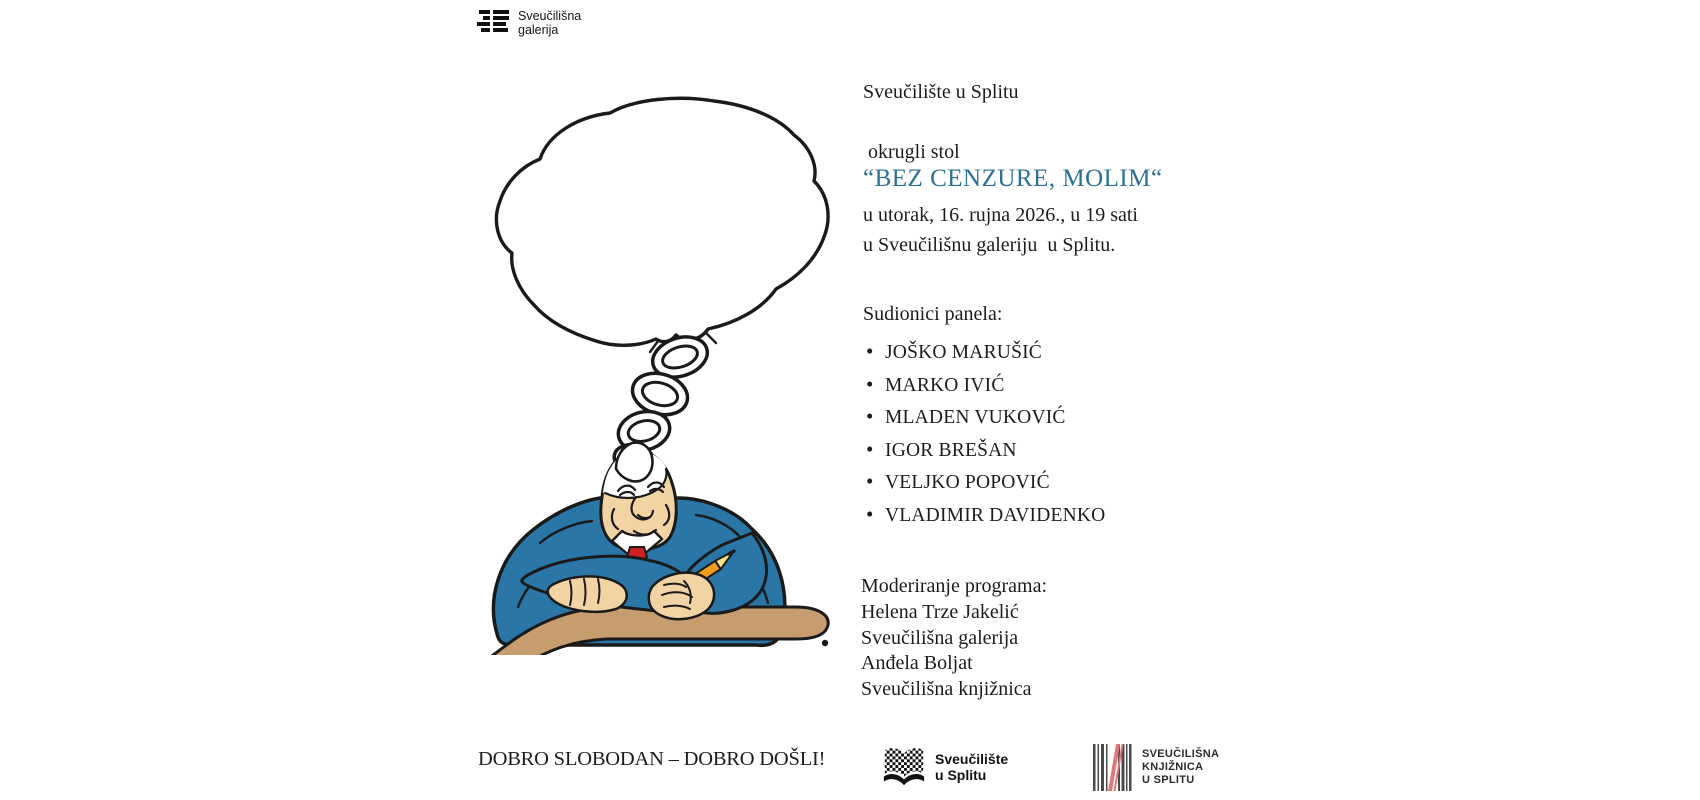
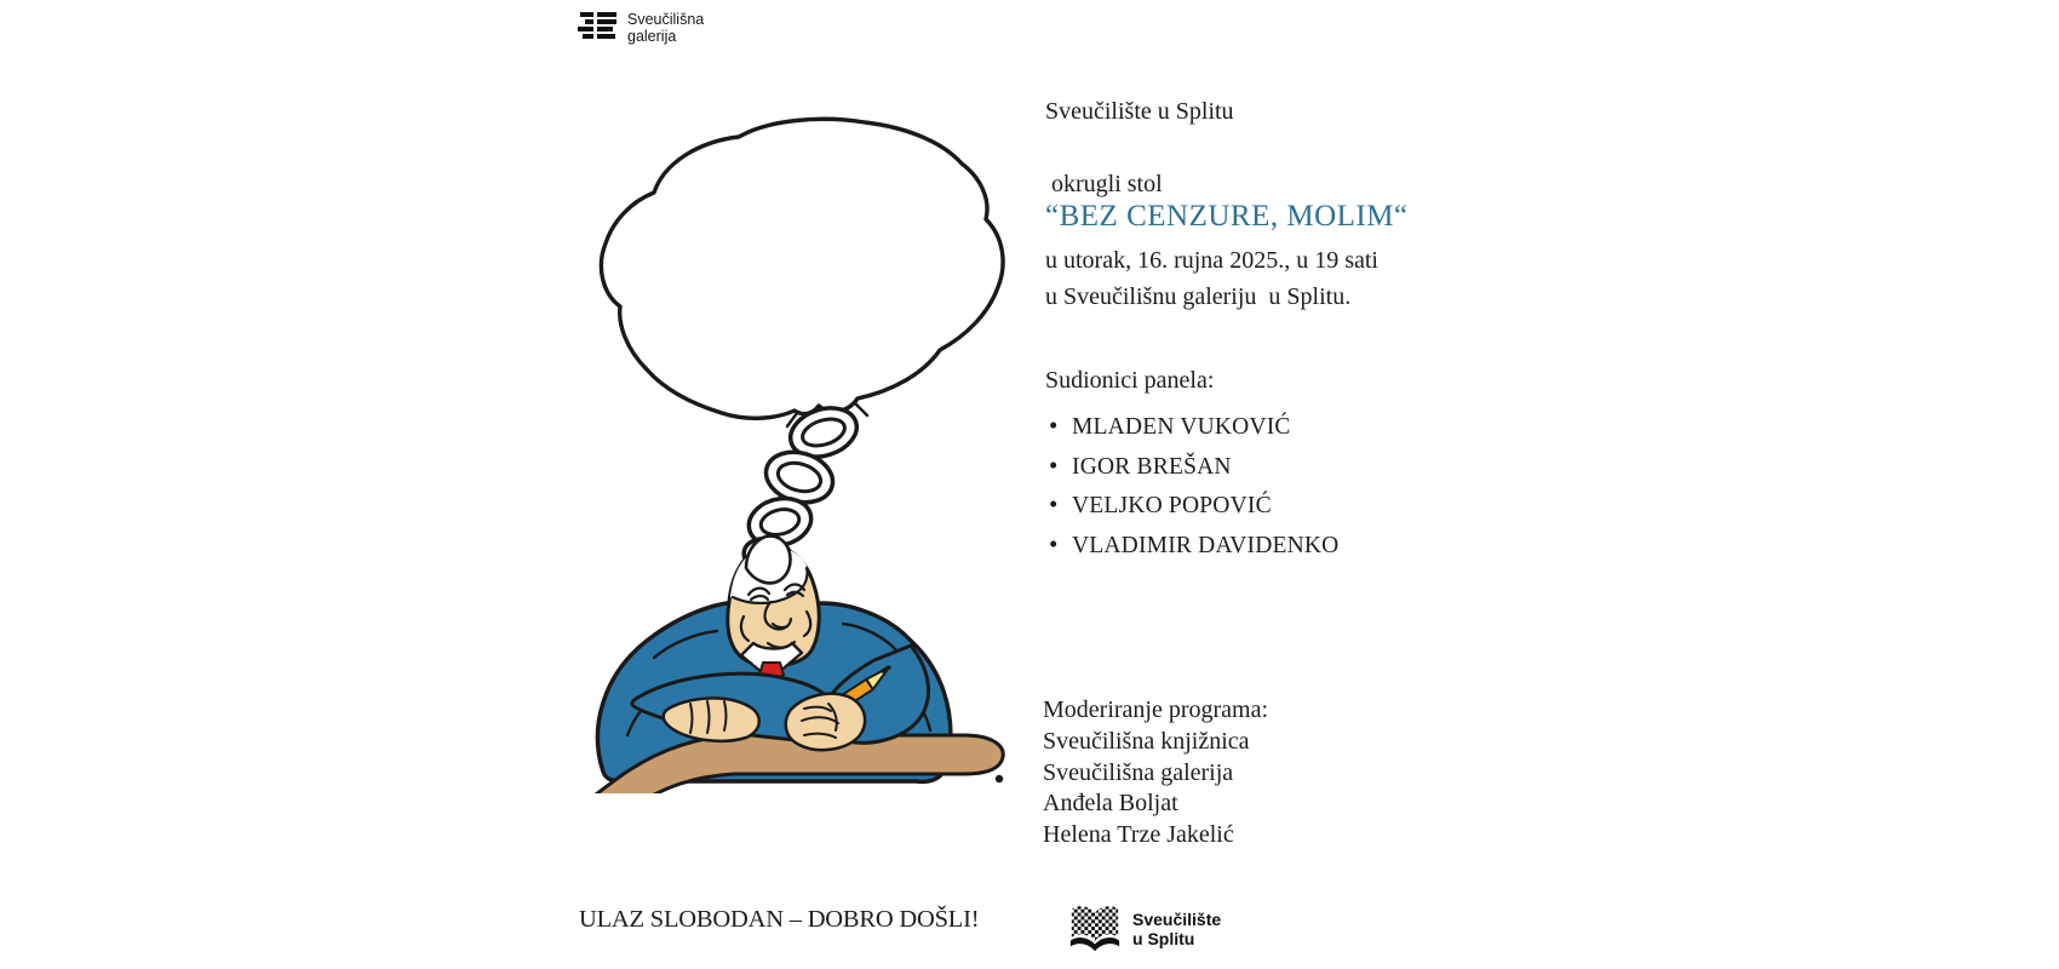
  Sveučilišna
  galerija
  Sveučilište u Splitu
  okrugli stol
  “BEZ CENZURE, MOLIM“
- u utorak, 16. rujna 2026., u 19 sati
+ u utorak, 16. rujna 2025., u 19 sati
  u Sveučilišnu galeriju u Splitu.
  Sudionici panela:
- JOŠKO MARUŠIĆ
- MARKO IVIĆ
  MLADEN VUKOVIĆ
  IGOR BREŠAN
  VELJKO POPOVIĆ
  VLADIMIR DAVIDENKO
  Moderiranje programa:
- Helena Trze Jakelić
+ Sveučilišna knjižnica
  Sveučilišna galerija
  Anđela Boljat
- Sveučilišna knjižnica
+ Helena Trze Jakelić
- DOBRO SLOBODAN – DOBRO DOŠLI!
+ ULAZ SLOBODAN – DOBRO DOŠLI!
  Sveučilište
  u Splitu
- SVEUČILIŠNA
- KNJIŽNICA
- U SPLITU
